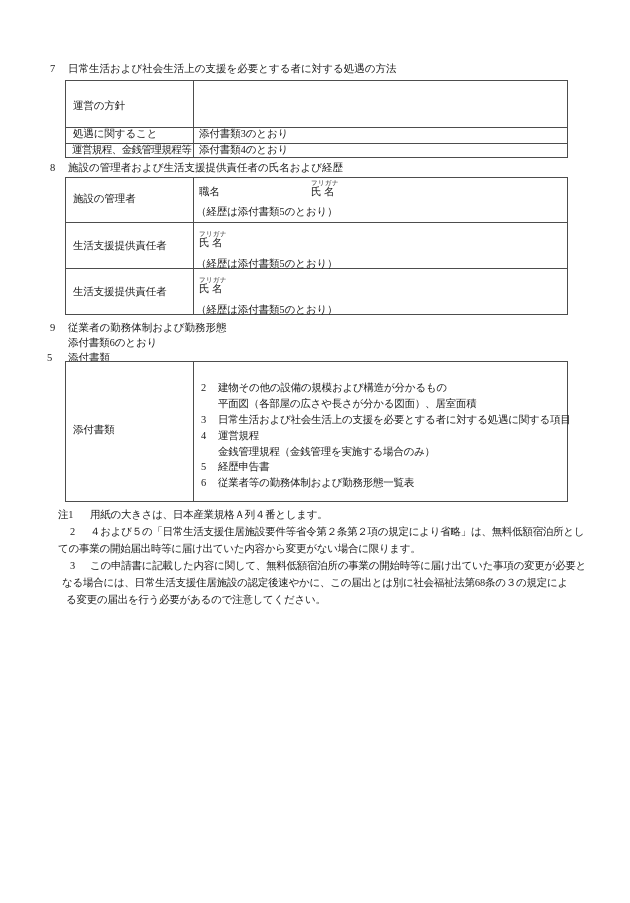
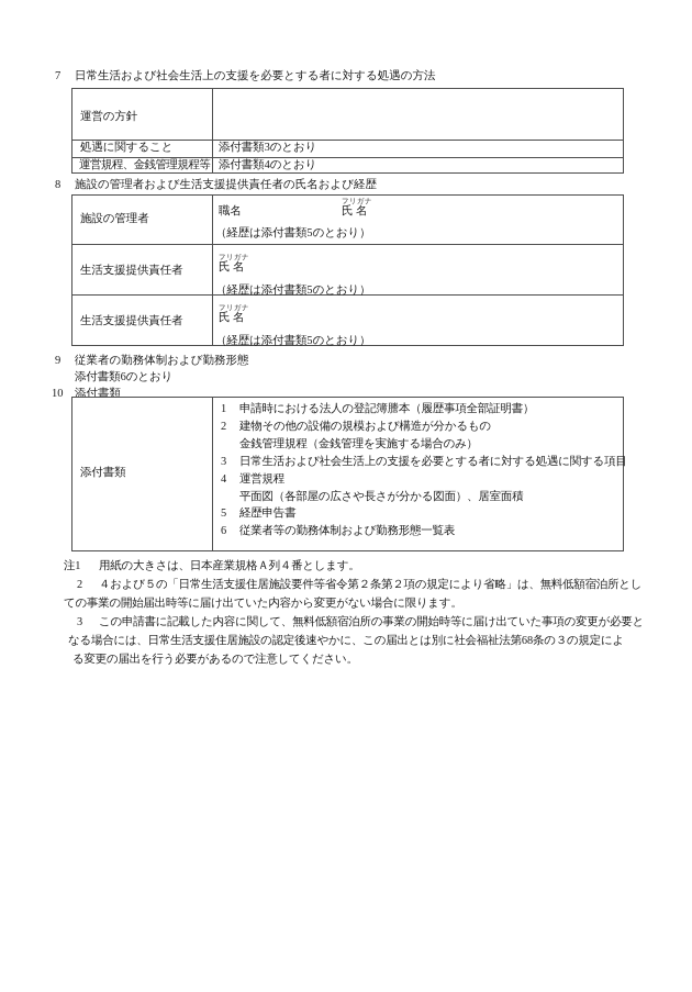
  7 日常生活および社会生活上の支援を必要とする者に対する処遇の方法
  運営の方針
  処遇に関すること
  添付書類3のとおり
  運営規程、金銭管理規程等
  添付書類4のとおり
  8 施設の管理者および生活支援提供責任者の氏名および経歴
  施設の管理者
  職名
  氏 名
  （経歴は添付書類5のとおり）
  生活支援提供責任者
  氏 名
  （経歴は添付書類5のとおり）
  生活支援提供責任者
  氏 名
  （経歴は添付書類5のとおり）
  9 従業者の勤務体制および勤務形態
  添付書類6のとおり
- 5 添付書類
+ 10 添付書類
  添付書類
+ 1 申請時における法人の登記簿謄本（履歴事項全部証明書）
  2 建物その他の設備の規模および構造が分かるもの
- 平面図（各部屋の広さや長さが分かる図面）、居室面積
+ 金銭管理規程（金銭管理を実施する場合のみ）
  3 日常生活および社会生活上の支援を必要とする者に対する処遇に関する項目
  4 運営規程
- 金銭管理規程（金銭管理を実施する場合のみ）
+ 平面図（各部屋の広さや長さが分かる図面）、居室面積
  5 経歴申告書
  6 従業者等の勤務体制および勤務形態一覧表
  注1
  用紙の大きさは、日本産業規格Ａ列４番とします。
  2
  ４および５の「日常生活支援住居施設要件等省令第２条第２項の規定により省略」は、無料低額宿泊所とし
  ての事業の開始届出時等に届け出ていた内容から変更がない場合に限ります。
  3
  この申請書に記載した内容に関して、無料低額宿泊所の事業の開始時等に届け出ていた事項の変更が必要と
  なる場合には、日常生活支援住居施設の認定後速やかに、この届出とは別に社会福祉法第68条の３の規定によ
  る変更の届出を行う必要があるので注意してください。
